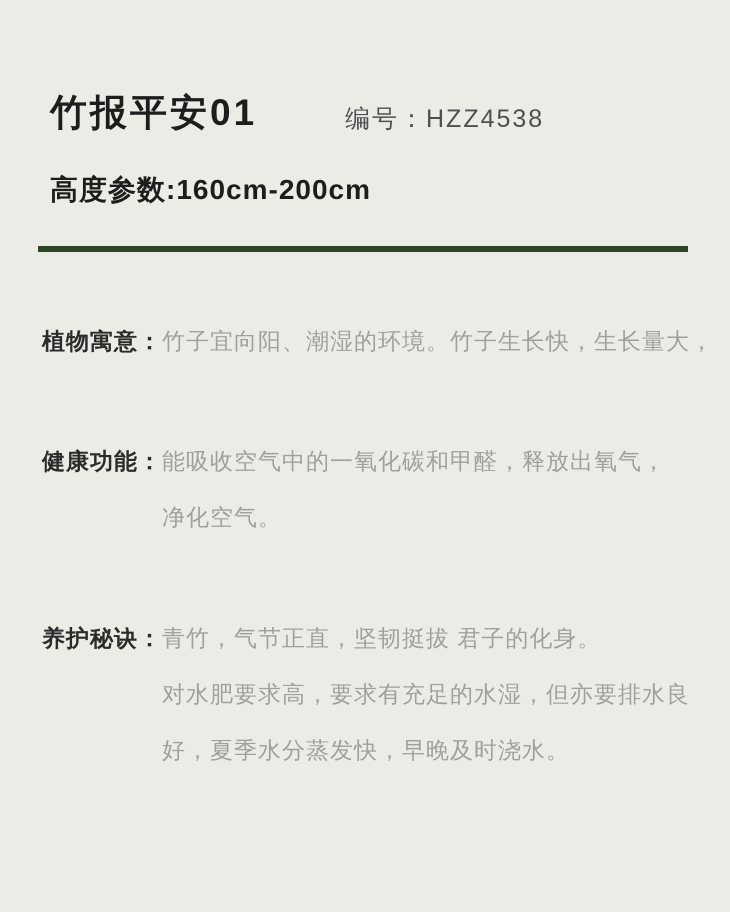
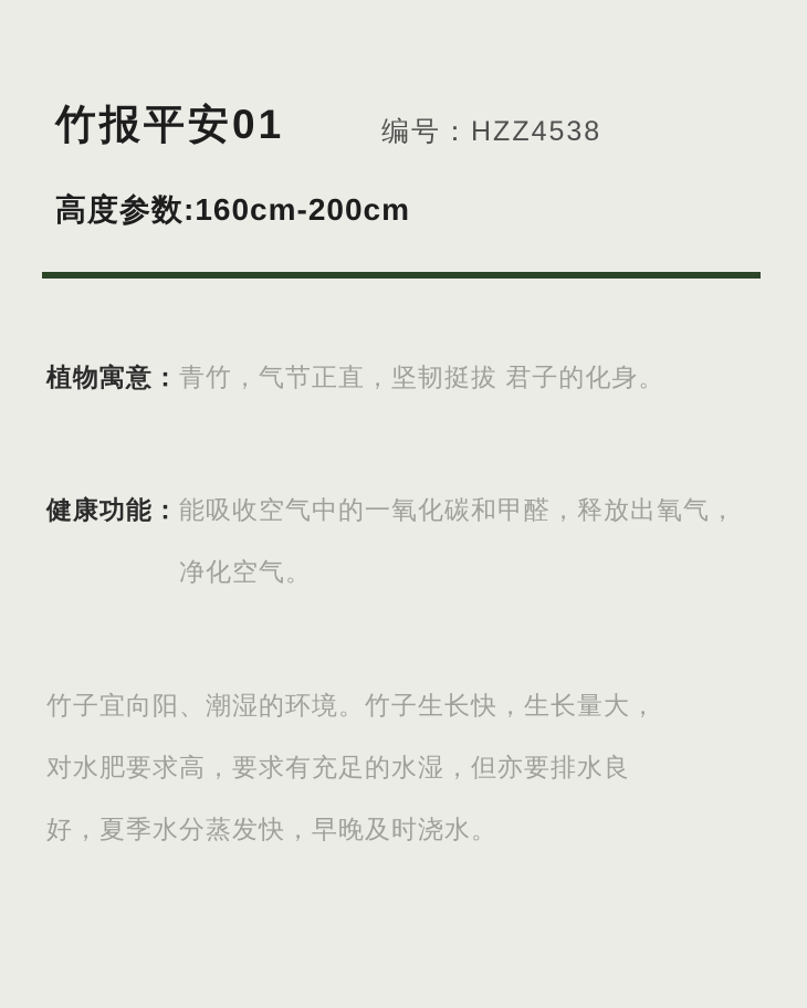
  竹报平安01
  编号：HZZ4538
  高度参数:160cm-200cm
  植物寓意：
- 竹子宜向阳、潮湿的环境。竹子生长快，生长量大，
+ 青竹，气节正直，坚韧挺拔 君子的化身。
  健康功能：
  能吸收空气中的一氧化碳和甲醛，释放出氧气，
  净化空气。
- 养护秘诀：
- 青竹，气节正直，坚韧挺拔 君子的化身。
+ 竹子宜向阳、潮湿的环境。竹子生长快，生长量大，
  对水肥要求高，要求有充足的水湿，但亦要排水良
  好，夏季水分蒸发快，早晚及时浇水。
